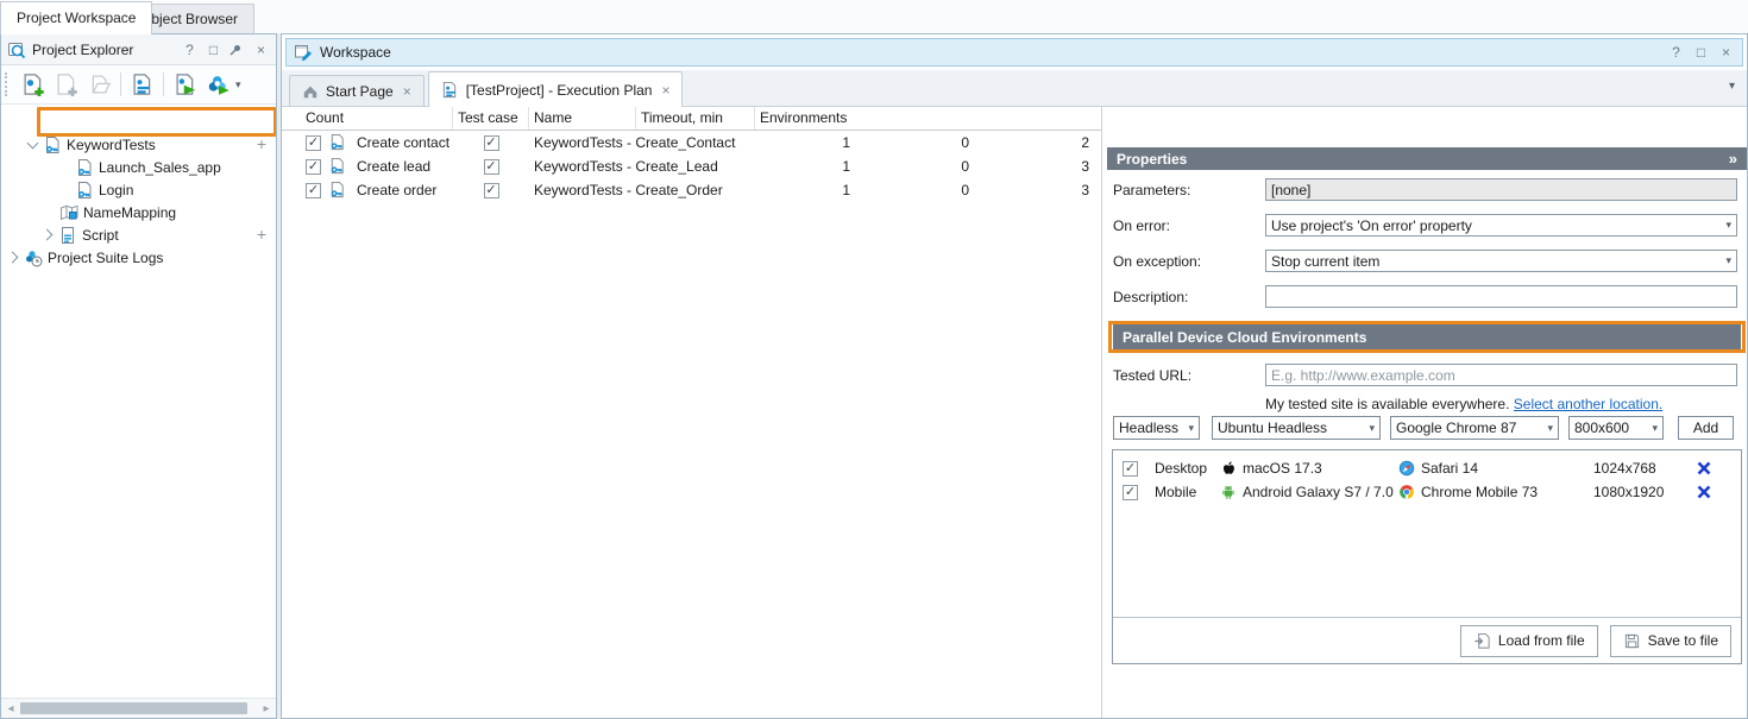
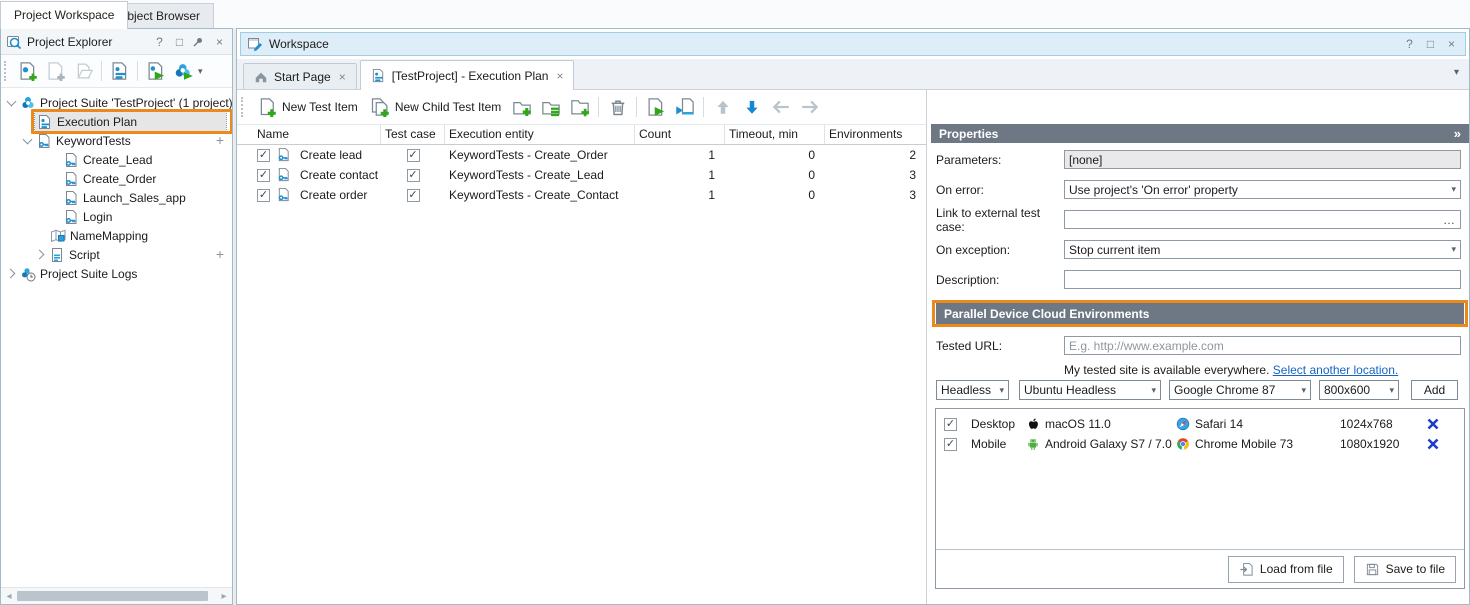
  Project Workspace
  bject Browser
  Project Explorer
  ?
  □
  ×
  ▾
+ Project Suite 'TestProject' (1 project)
+ Execution Plan
  KeywordTests
  +
+ Create_Lead
+ Create_Order
  Launch_Sales_app
  Login
  NameMapping
  Script
  +
  Project Suite Logs
  ◂
  ▸
  Workspace
  ?
  □
  ×
  Start Page
  ×
  [TestProject] - Execution Plan
  ×
  ▾
+ New Test Item
+ New Child Test Item
- Count
+ Name
  Test case
+ Execution entity
- Name
+ Count
  Timeout, min
  Environments
  ✓
- Create contact
+ Create lead
  ✓
- KeywordTests - Create_Contact
+ KeywordTests - Create_Order
  1
  0
  2
  ✓
- Create lead
+ Create contact
  ✓
  KeywordTests - Create_Lead
  1
  0
  3
  ✓
  Create order
  ✓
- KeywordTests - Create_Order
+ KeywordTests - Create_Contact
  1
  0
  3
  Properties
  »
  Parameters:
  [none]
  On error:
  Use project's 'On error' property
  ▾
+ Link to external test case:
+ …
  On exception:
  Stop current item
  ▾
  Description:
  Parallel Device Cloud Environments
  Tested URL:
  E.g. http://www.example.com
  My tested site is available everywhere. Select another location.
  Headless
  ▾
  Ubuntu Headless
  ▾
  Google Chrome 87
  ▾
  800x600
  ▾
  Add
  ✓
  Desktop
- macOS 17.3
+ macOS 11.0
  Safari 14
  1024x768
  ✓
  Mobile
  Android Galaxy S7 / 7.0
  Chrome Mobile 73
  1080x1920
  Load from file
  Save to file
